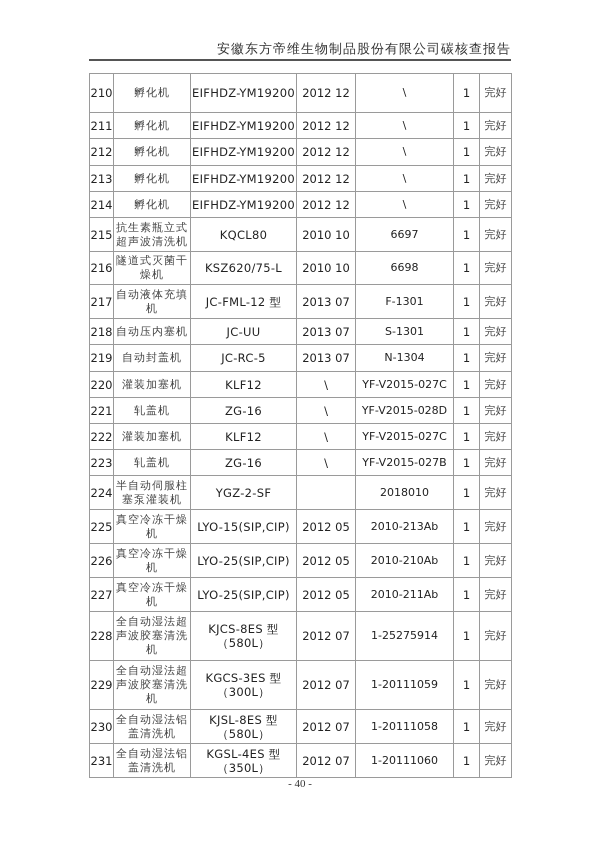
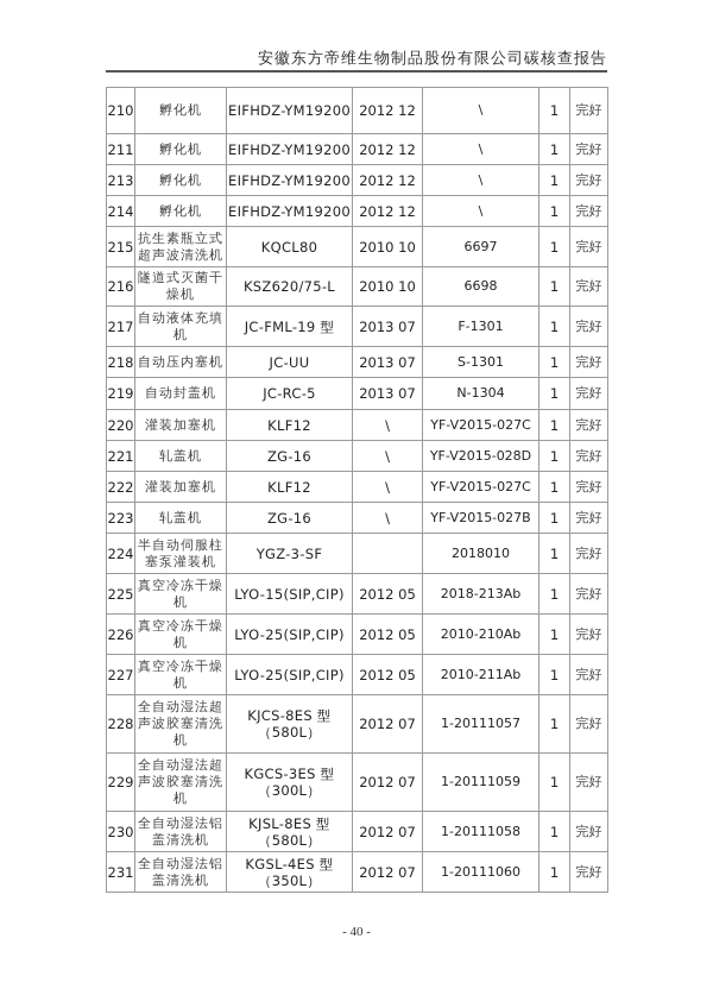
  安徽东方帝维生物制品股份有限公司碳核查报告
  210	孵化机	EIFHDZ-YM19200	2012 12	\	1	完好
  211	孵化机	EIFHDZ-YM19200	2012 12	\	1	完好
- 212	孵化机	EIFHDZ-YM19200	2012 12	\	1	完好
  213	孵化机	EIFHDZ-YM19200	2012 12	\	1	完好
  214	孵化机	EIFHDZ-YM19200	2012 12	\	1	完好
  215	抗生素瓶立式超声波清洗机	KQCL80	2010 10	6697	1	完好
  216	隧道式灭菌干燥机	KSZ620/75-L	2010 10	6698	1	完好
- 217	自动液体充填机	JC-FML-12 型	2013 07	F-1301	1	完好
+ 217	自动液体充填机	JC-FML-19 型	2013 07	F-1301	1	完好
  218	自动压内塞机	JC-UU	2013 07	S-1301	1	完好
  219	自动封盖机	JC-RC-5	2013 07	N-1304	1	完好
  220	灌装加塞机	KLF12	\	YF-V2015-027C	1	完好
  221	轧盖机	ZG-16	\	YF-V2015-028D	1	完好
  222	灌装加塞机	KLF12	\	YF-V2015-027C	1	完好
  223	轧盖机	ZG-16	\	YF-V2015-027B	1	完好
- 224	半自动伺服柱塞泵灌装机	YGZ-2-SF		2018010	1	完好
+ 224	半自动伺服柱塞泵灌装机	YGZ-3-SF		2018010	1	完好
- 225	真空冷冻干燥机	LYO-15(SIP,CIP)	2012 05	2010-213Ab	1	完好
+ 225	真空冷冻干燥机	LYO-15(SIP,CIP)	2012 05	2018-213Ab	1	完好
  226	真空冷冻干燥机	LYO-25(SIP,CIP)	2012 05	2010-210Ab	1	完好
  227	真空冷冻干燥机	LYO-25(SIP,CIP)	2012 05	2010-211Ab	1	完好
- 228	全自动湿法超声波胶塞清洗机	KJCS-8ES 型（580L）	2012 07	1-25275914	1	完好
+ 228	全自动湿法超声波胶塞清洗机	KJCS-8ES 型（580L）	2012 07	1-20111057	1	完好
  229	全自动湿法超声波胶塞清洗机	KGCS-3ES 型（300L）	2012 07	1-20111059	1	完好
  230	全自动湿法铝盖清洗机	KJSL-8ES 型（580L）	2012 07	1-20111058	1	完好
  231	全自动湿法铝盖清洗机	KGSL-4ES 型（350L）	2012 07	1-20111060	1	完好
  - 40 -
